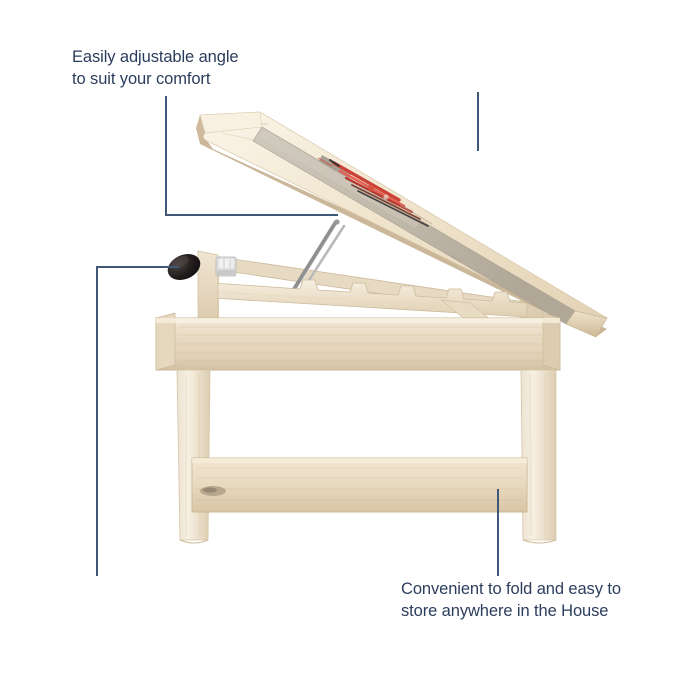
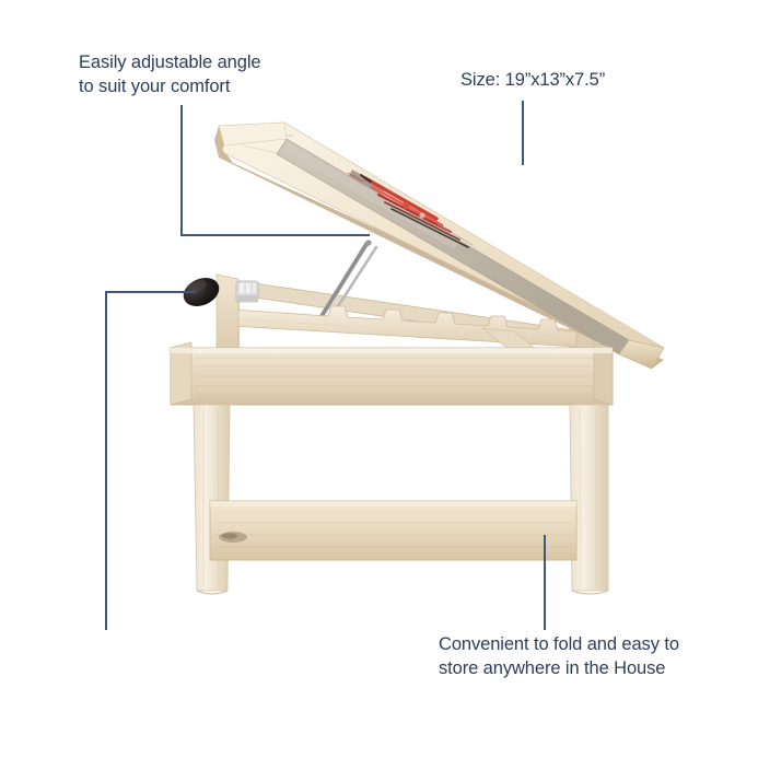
  Easily adjustable angle
  to suit your comfort
+ Size: 19”x13”x7.5”
  Convenient to fold and easy to
  store anywhere in the House
